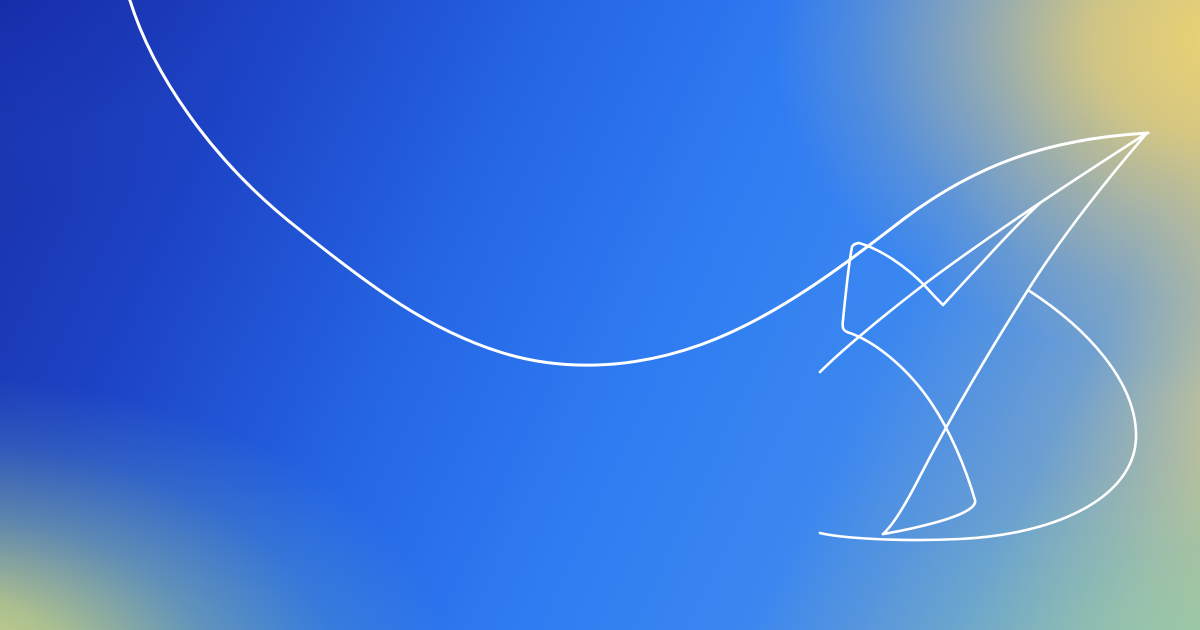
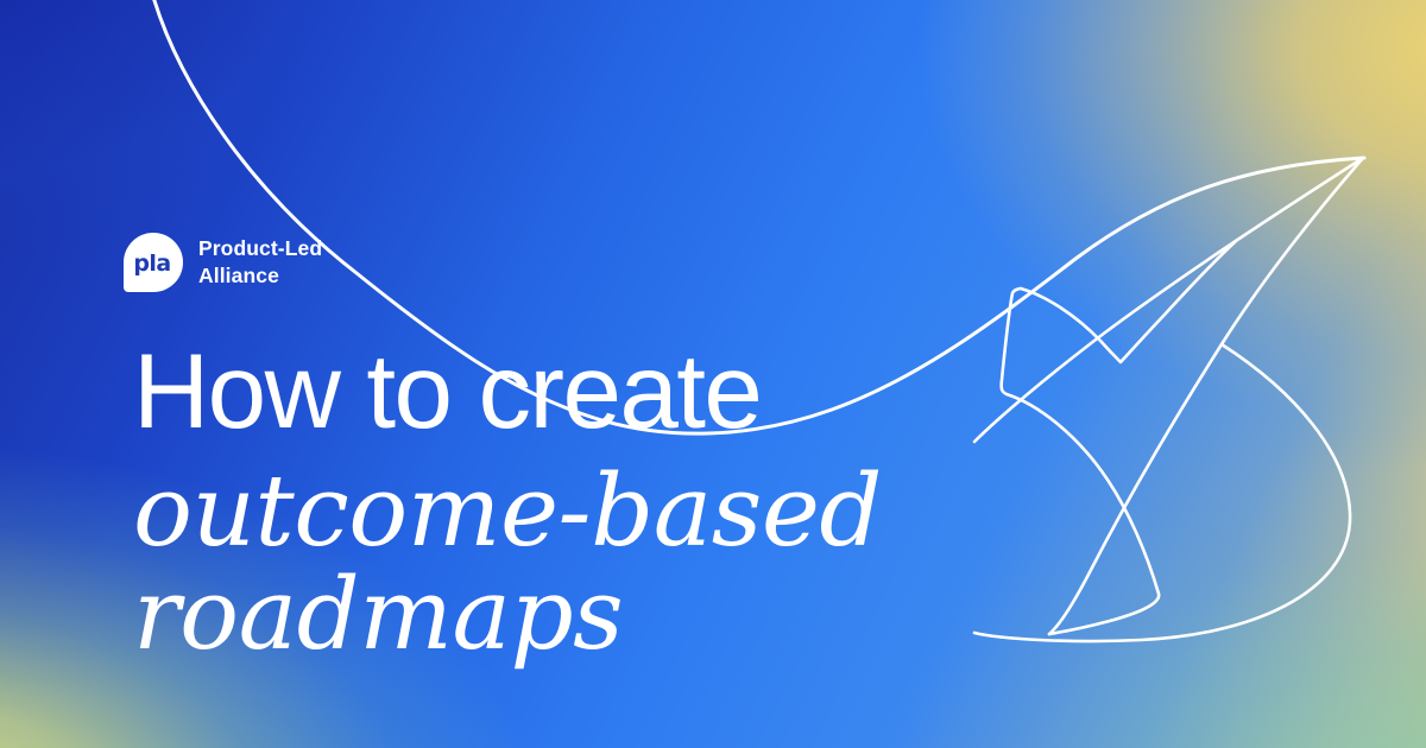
+ pla
+ Product-Led
+ Alliance
+ How to create
+ outcome-based
+ roadmaps
